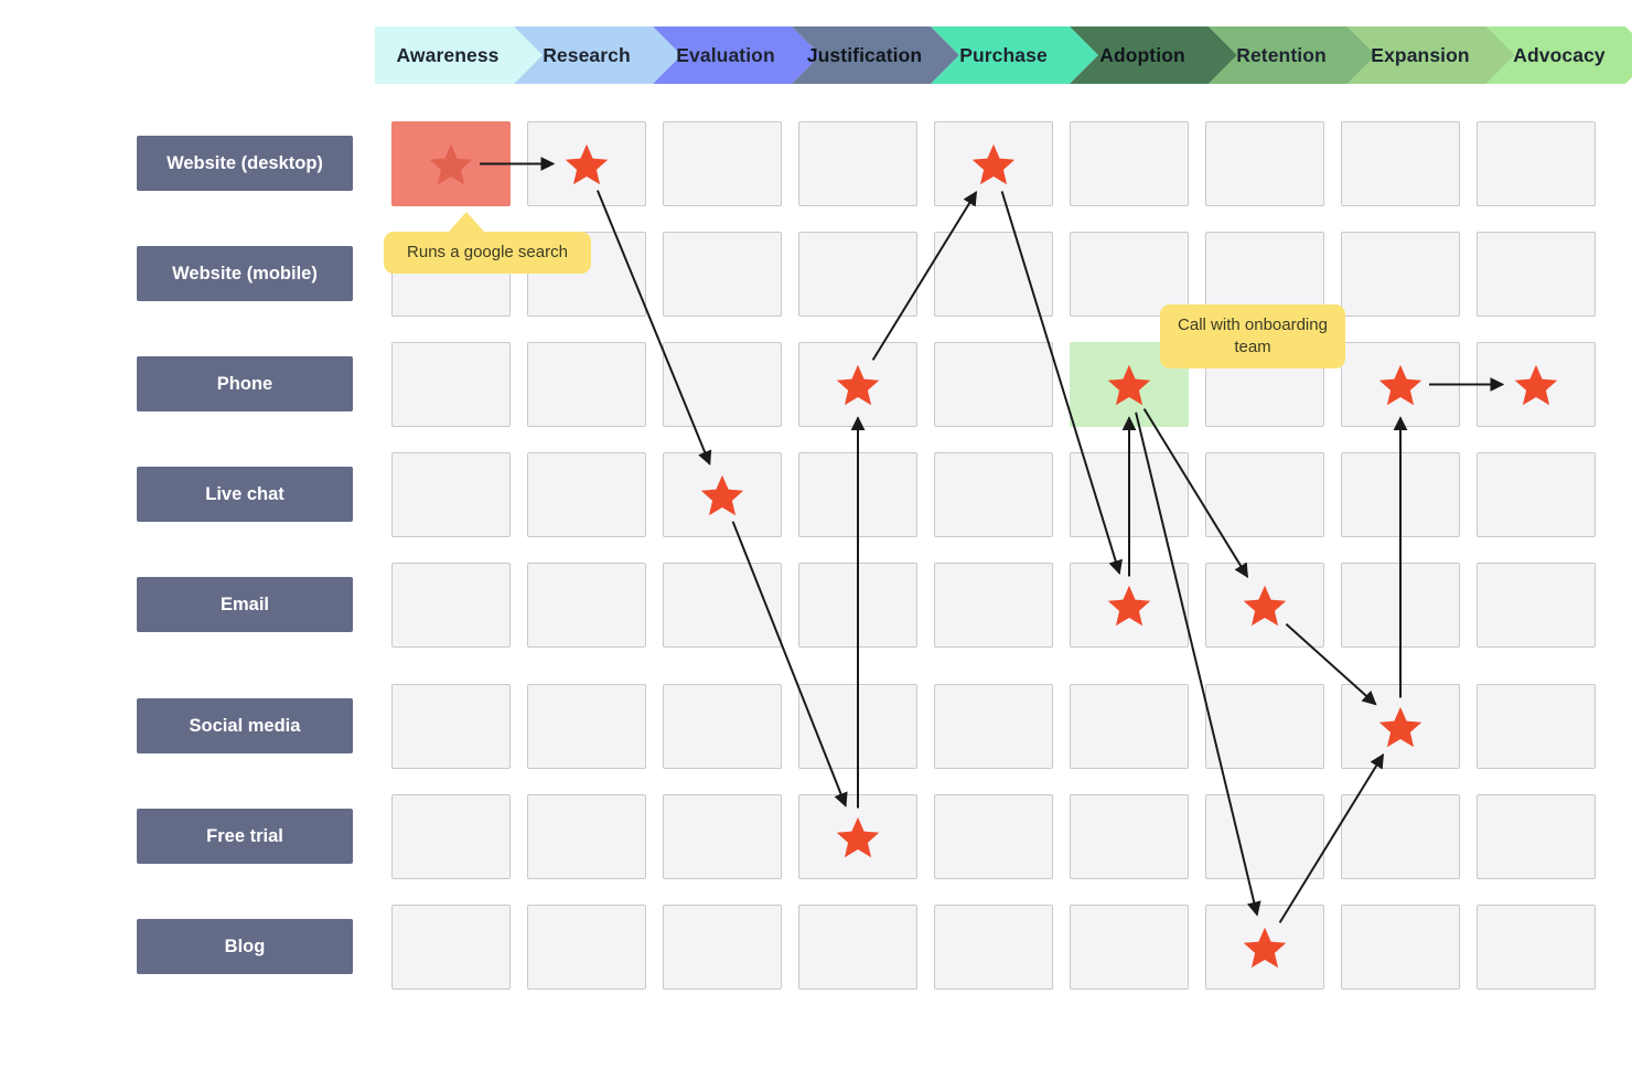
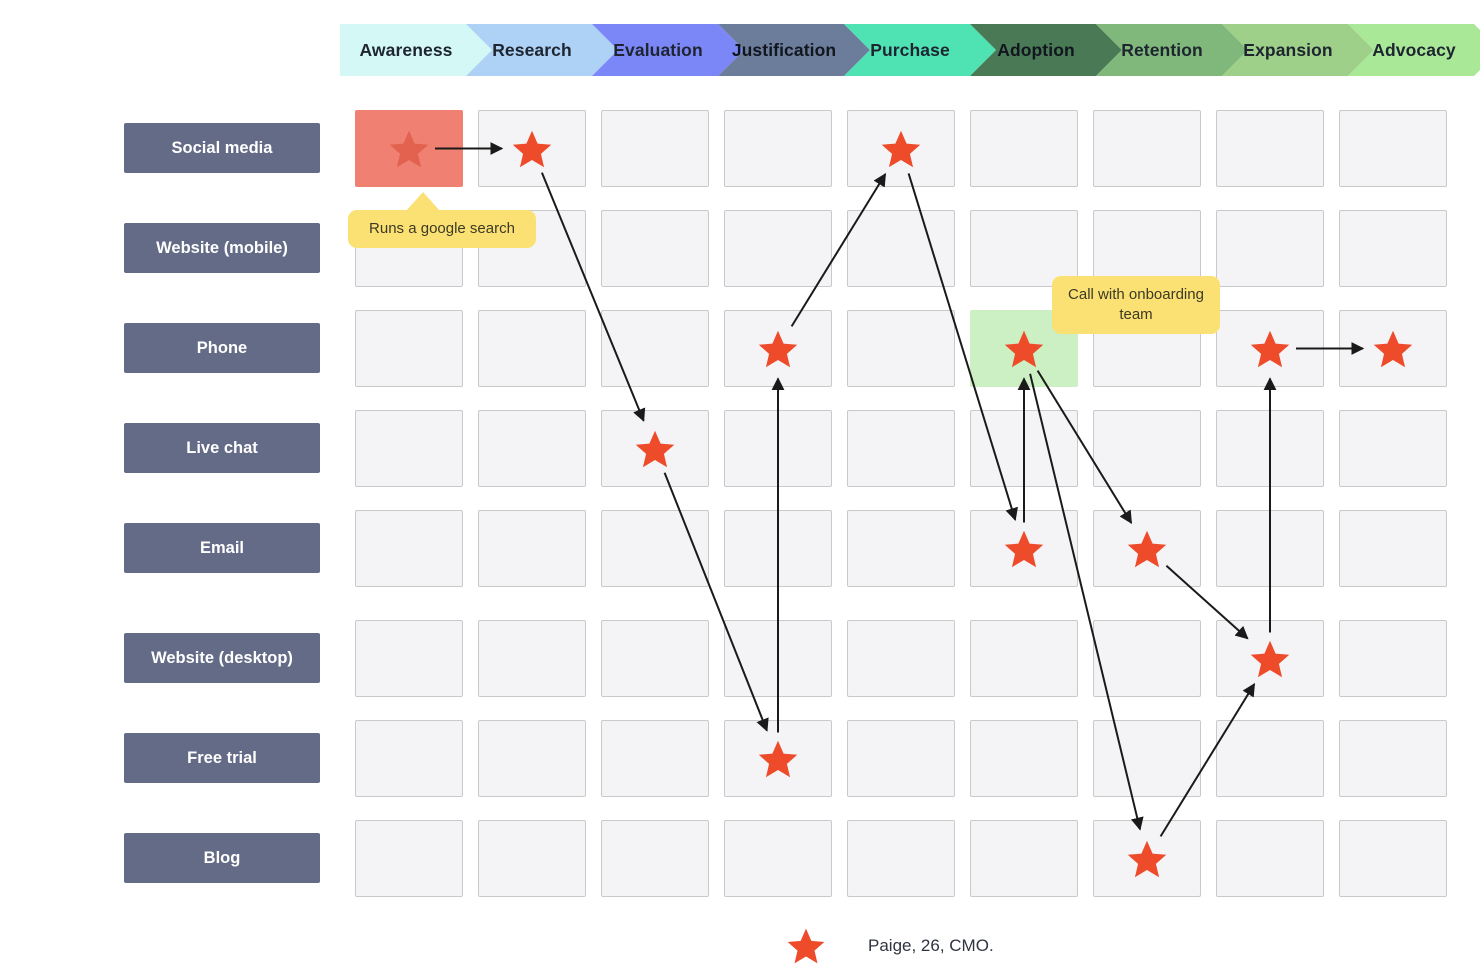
  Awareness
  Research
  Evaluation
  Justification
  Purchase
  Adoption
  Retention
  Expansion
  Advocacy
- Website (desktop)
+ Social media
  Website (mobile)
  Phone
  Live chat
  Email
- Social media
+ Website (desktop)
  Free trial
  Blog
  Runs a google search
  Call with onboarding team
+ Paige, 26, CMO.
